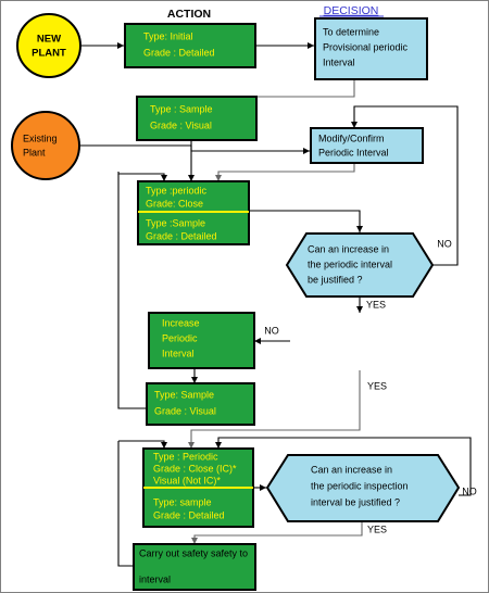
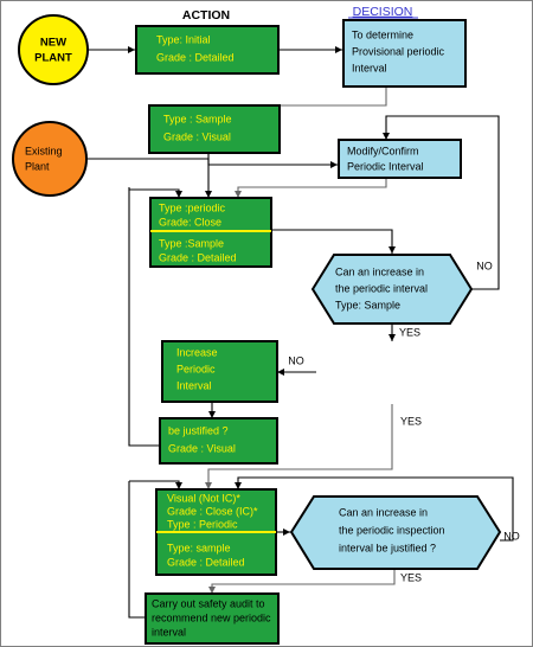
  ACTION
  DECISION
  NEW
  PLANT
  Type: Initial
  Grade : Detailed
  To determine
  Provisional periodic
  Interval
  Type : Sample
  Grade : Visual
  Existing
  Plant
  Modify/Confirm
  Periodic Interval
  Type :periodic
  Grade: Close
  Type :Sample
  Grade : Detailed
  Can an increase in
  the periodic interval
- be justified ?
+ Type: Sample
  NO
  YES
  Increase
  Periodic
  Interval
  NO
  YES
- Type: Sample
+ be justified ?
  Grade : Visual
- Type : Periodic
+ Visual (Not IC)*
  Grade : Close (IC)*
- Visual (Not IC)*
+ Type : Periodic
  Type: sample
  Grade : Detailed
  Can an increase in
  the periodic inspection
  interval be justified ?
  NO
  YES
- Carry out safety safety to
+ Carry out safety audit to
+ recommend new periodic
  interval
